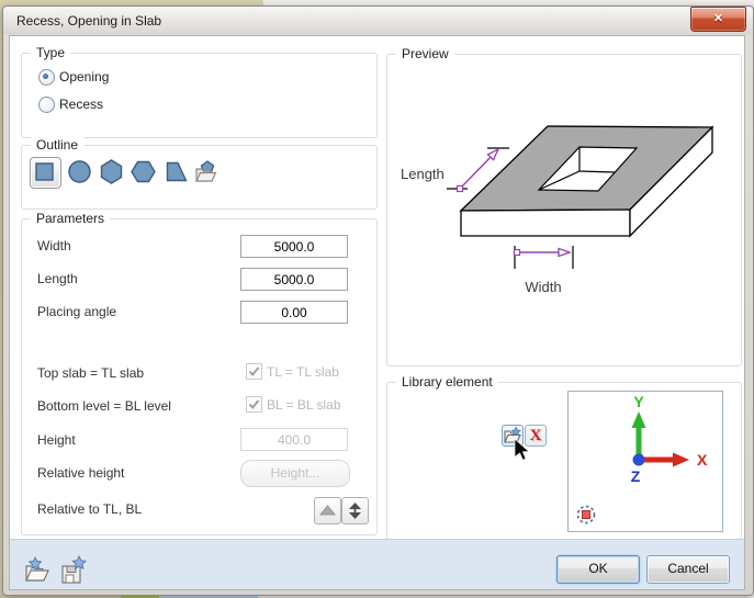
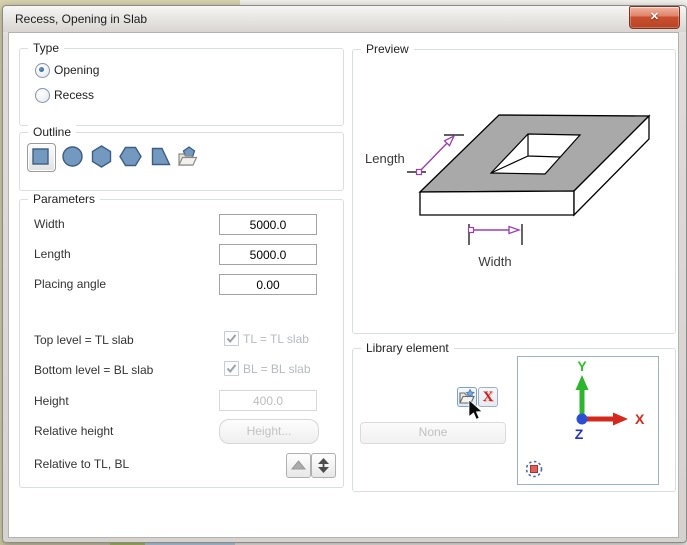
  Recess, Opening in Slab
  ✕
  Type
  Opening
  Recess
  Outline
  Parameters
  Width
  5000.0
  Length
  5000.0
  Placing angle
  0.00
- Top slab = TL slab
+ Top level = TL slab
  TL = TL slab
- Bottom level = BL level
+ Bottom level = BL slab
  BL = BL slab
  Height
  400.0
  Relative height
  Height...
  Relative to TL, BL
  Preview
  Length
  Width
  Library element
  X
+ None
  Y
  X
  Z
- OK
- Cancel
